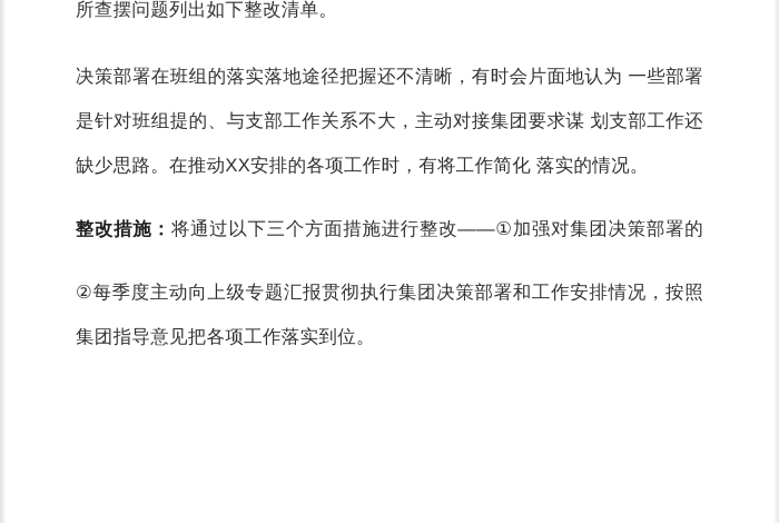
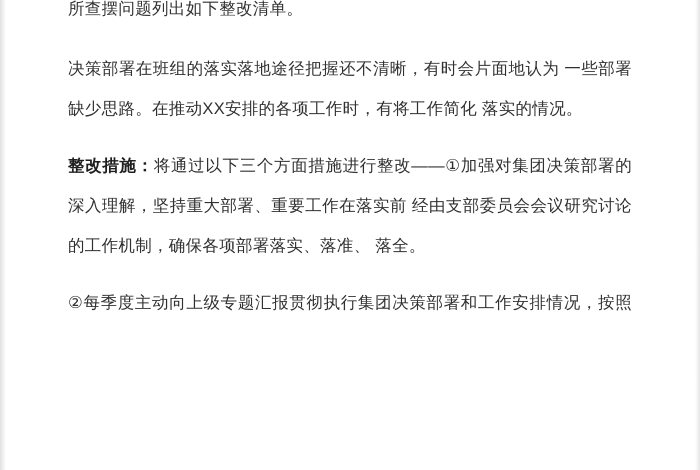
  所查摆问题列出如下整改清单。
  决策部署在班组的落实落地途径把握还不清晰，有时会片面地认为 一些部署
- 是针对班组提的、与支部工作关系不大，主动对接集团要求谋 划支部工作还
  缺少思路。在推动XX安排的各项工作时，有将工作简化 落实的情况。
  整改措施：将通过以下三个方面措施进行整改——①加强对集团决策部署的
+ 深入理解，坚持重大部署、重要工作在落实前 经由支部委员会会议研究讨论
+ 的工作机制，确保各项部署落实、落准、 落全。
  ②每季度主动向上级专题汇报贯彻执行集团决策部署和工作安排情况，按照
- 集团指导意见把各项工作落实到位。
